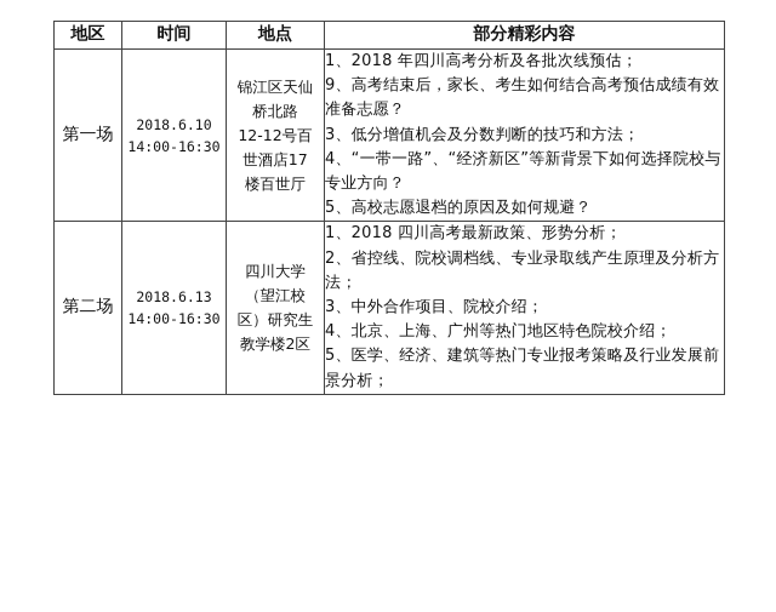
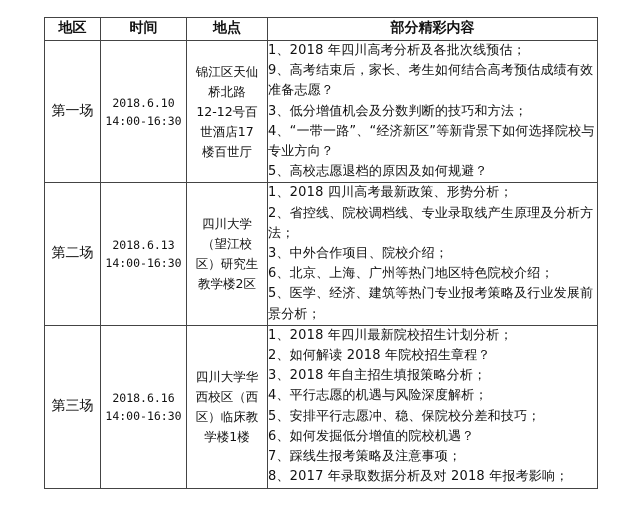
  地区	时间	地点	部分精彩内容
  第一场	2018.6.10 14:00-16:30	锦江区天仙 桥北路 12-12号百 世酒店17 楼百世厅	1、2018 年四川高考分析及各批次线预估； 9、高考结束后，家长、考生如何结合高考预估成绩有效准备志愿？ 3、低分增值机会及分数判断的技巧和方法； 4、“一带一路”、“经济新区”等新背景下如何选择院校与专业方向？ 5、高校志愿退档的原因及如何规避？
- 第二场	2018.6.13 14:00-16:30	四川大学 （望江校 区）研究生 教学楼2区	1、2018 四川高考最新政策、形势分析； 2、省控线、院校调档线、专业录取线产生原理及分析方法； 3、中外合作项目、院校介绍； 4、北京、上海、广州等热门地区特色院校介绍； 5、医学、经济、建筑等热门专业报考策略及行业发展前景分析；
+ 第二场	2018.6.13 14:00-16:30	四川大学 （望江校 区）研究生 教学楼2区	1、2018 四川高考最新政策、形势分析； 2、省控线、院校调档线、专业录取线产生原理及分析方法； 3、中外合作项目、院校介绍； 6、北京、上海、广州等热门地区特色院校介绍； 5、医学、经济、建筑等热门专业报考策略及行业发展前景分析；
+ 第三场	2018.6.16 14:00-16:30	四川大学华 西校区（西 区）临床教 学楼1楼	1、2018 年四川最新院校招生计划分析； 2、如何解读 2018 年院校招生章程？ 3、2018 年自主招生填报策略分析； 4、平行志愿的机遇与风险深度解析； 5、安排平行志愿冲、稳、保院校分差和技巧； 6、如何发掘低分增值的院校机遇？ 7、踩线生报考策略及注意事项； 8、2017 年录取数据分析及对 2018 年报考影响；
